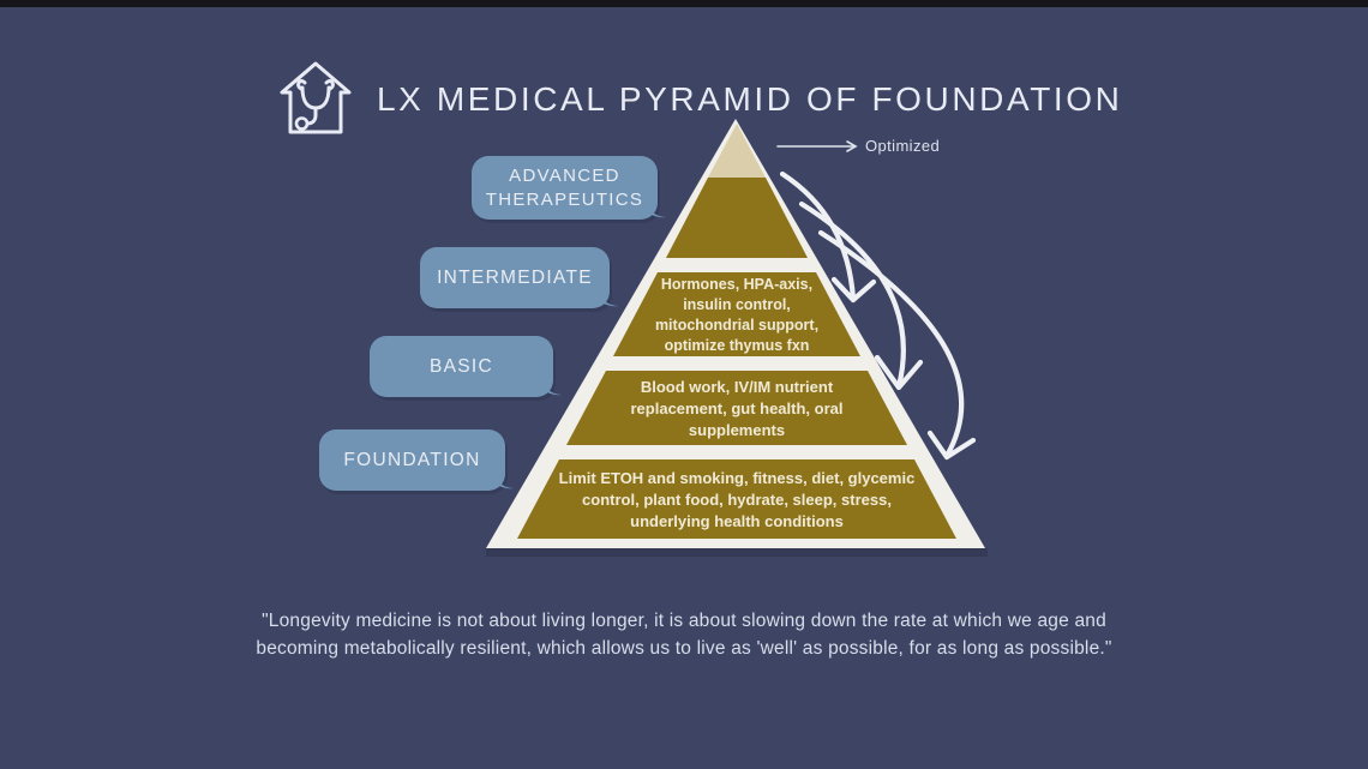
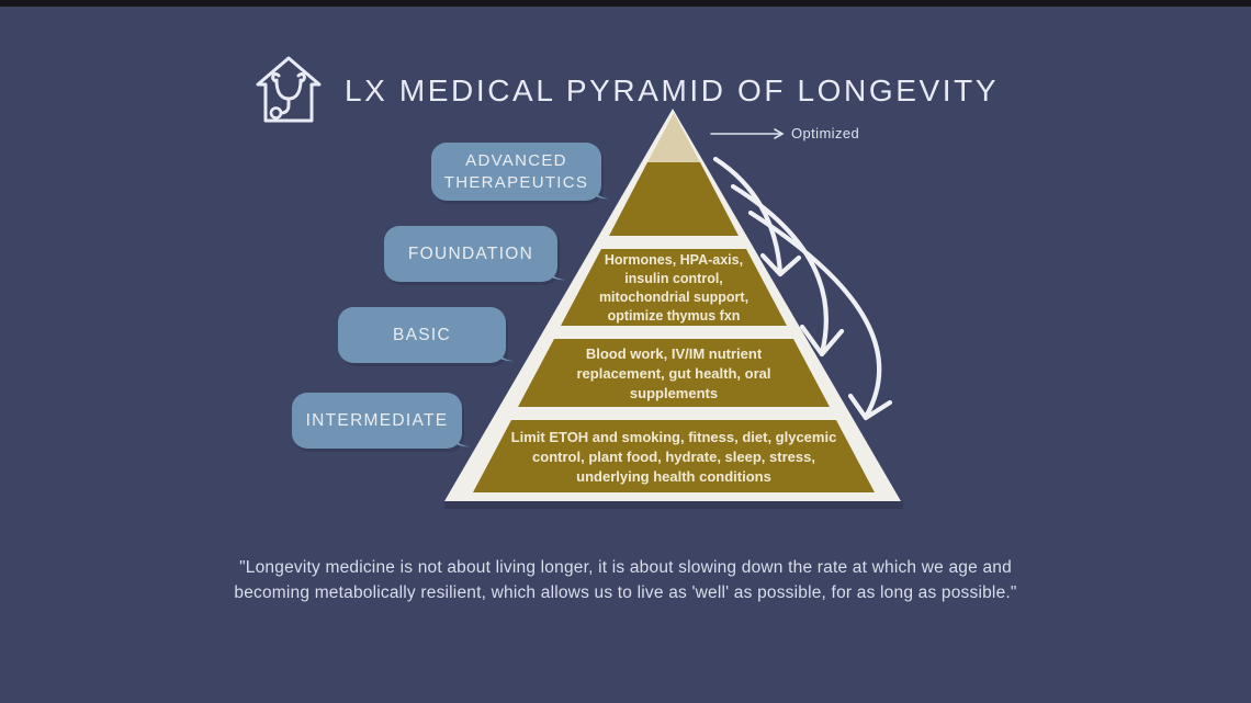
- LX MEDICAL PYRAMID OF FOUNDATION
+ LX MEDICAL PYRAMID OF LONGEVITY
  Optimized
  ADVANCED
  THERAPEUTICS
- INTERMEDIATE
+ FOUNDATION
  BASIC
- FOUNDATION
+ INTERMEDIATE
  Hormones, HPA-axis,
  insulin control,
  mitochondrial support,
  optimize thymus fxn
  Blood work, IV/IM nutrient
  replacement, gut health, oral
  supplements
  Limit ETOH and smoking, fitness, diet, glycemic
  control, plant food, hydrate, sleep, stress,
  underlying health conditions
  "Longevity medicine is not about living longer, it is about slowing down the rate at which we age and
  becoming metabolically resilient, which allows us to live as 'well' as possible, for as long as possible."
